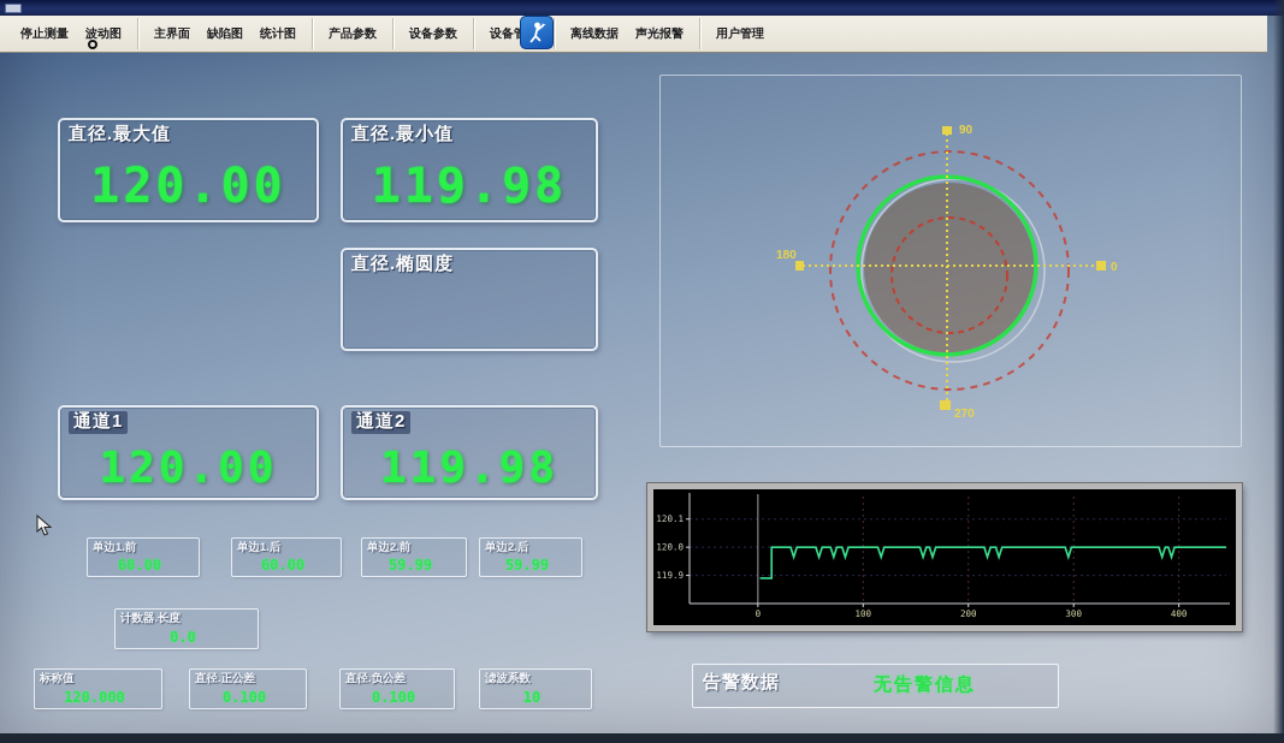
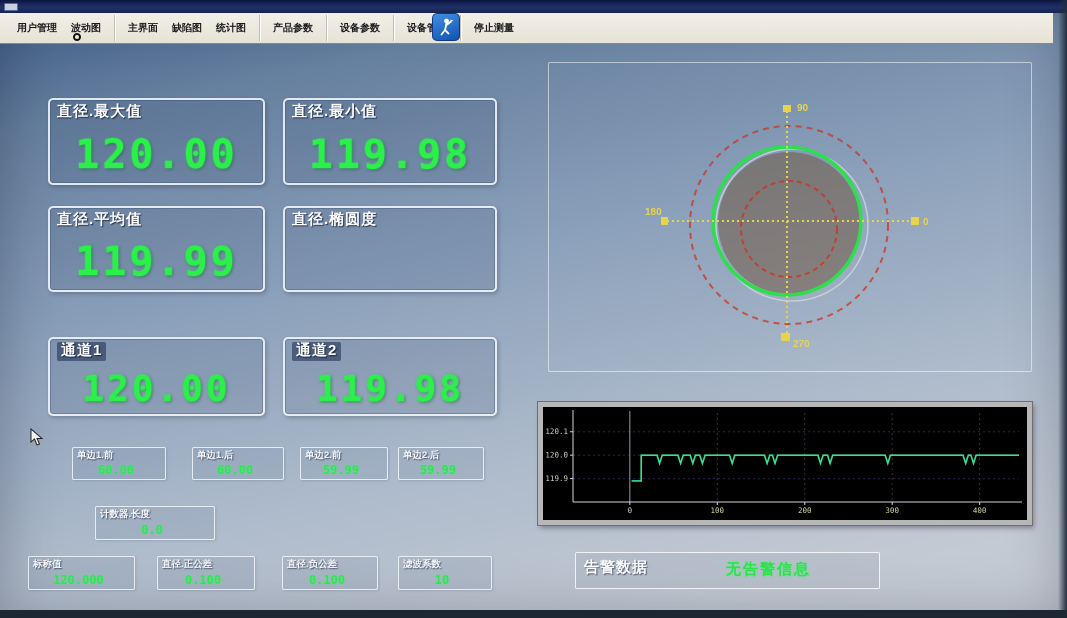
- 停止测量
+ 用户管理
  波动图
  主界面
  缺陷图
  统计图
  产品参数
  设备参数
- 离线数据
- 声光报警
- 用户管理
+ 停止测量
  直径.最大值
  120.00
  直径.最小值
  119.98
+ 直径.平均值
+ 119.99
  直径.椭圆度
  通道1
  120.00
  通道2
  119.98
  单边1.前
  60.00
  单边1.后
  60.00
  单边2.前
  59.99
  单边2.后
  59.99
  计数器.长度
  0.0
  标称值
  120.000
  直径.正公差
  0.100
  直径.负公差
  0.100
  滤波系数
  10
  90
  0
  270
  180
  120.1
  120.0
  119.9
  0
  100
  200
  300
  400
  告警数据
  无告警信息
